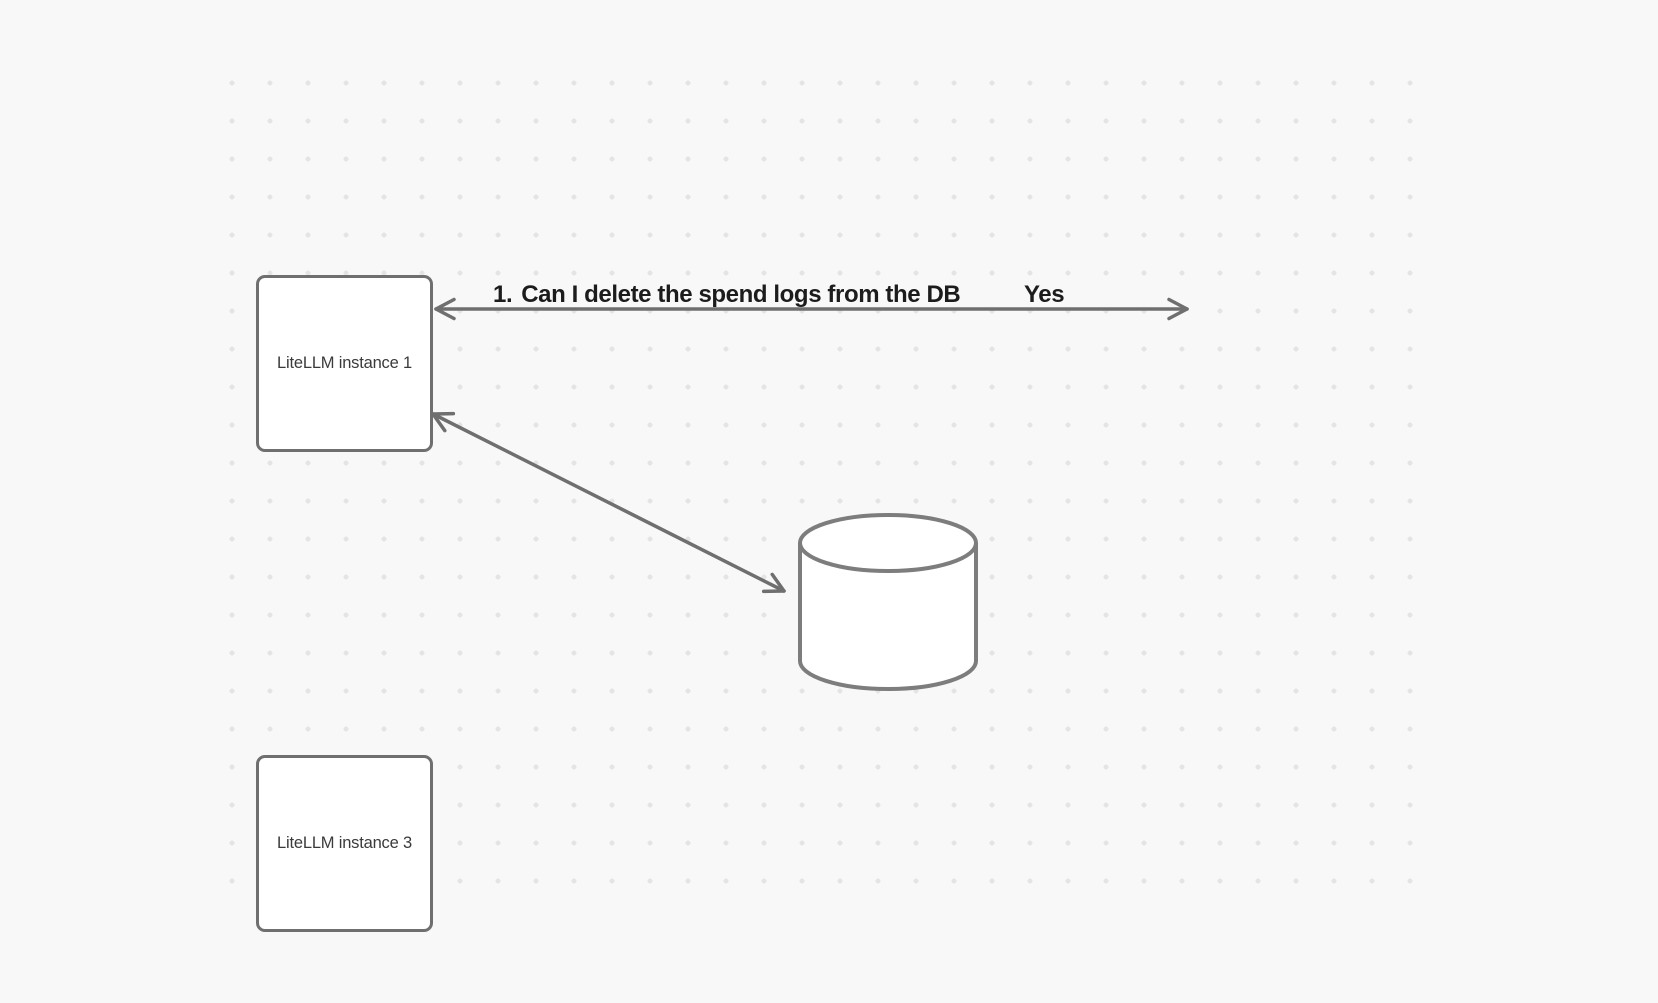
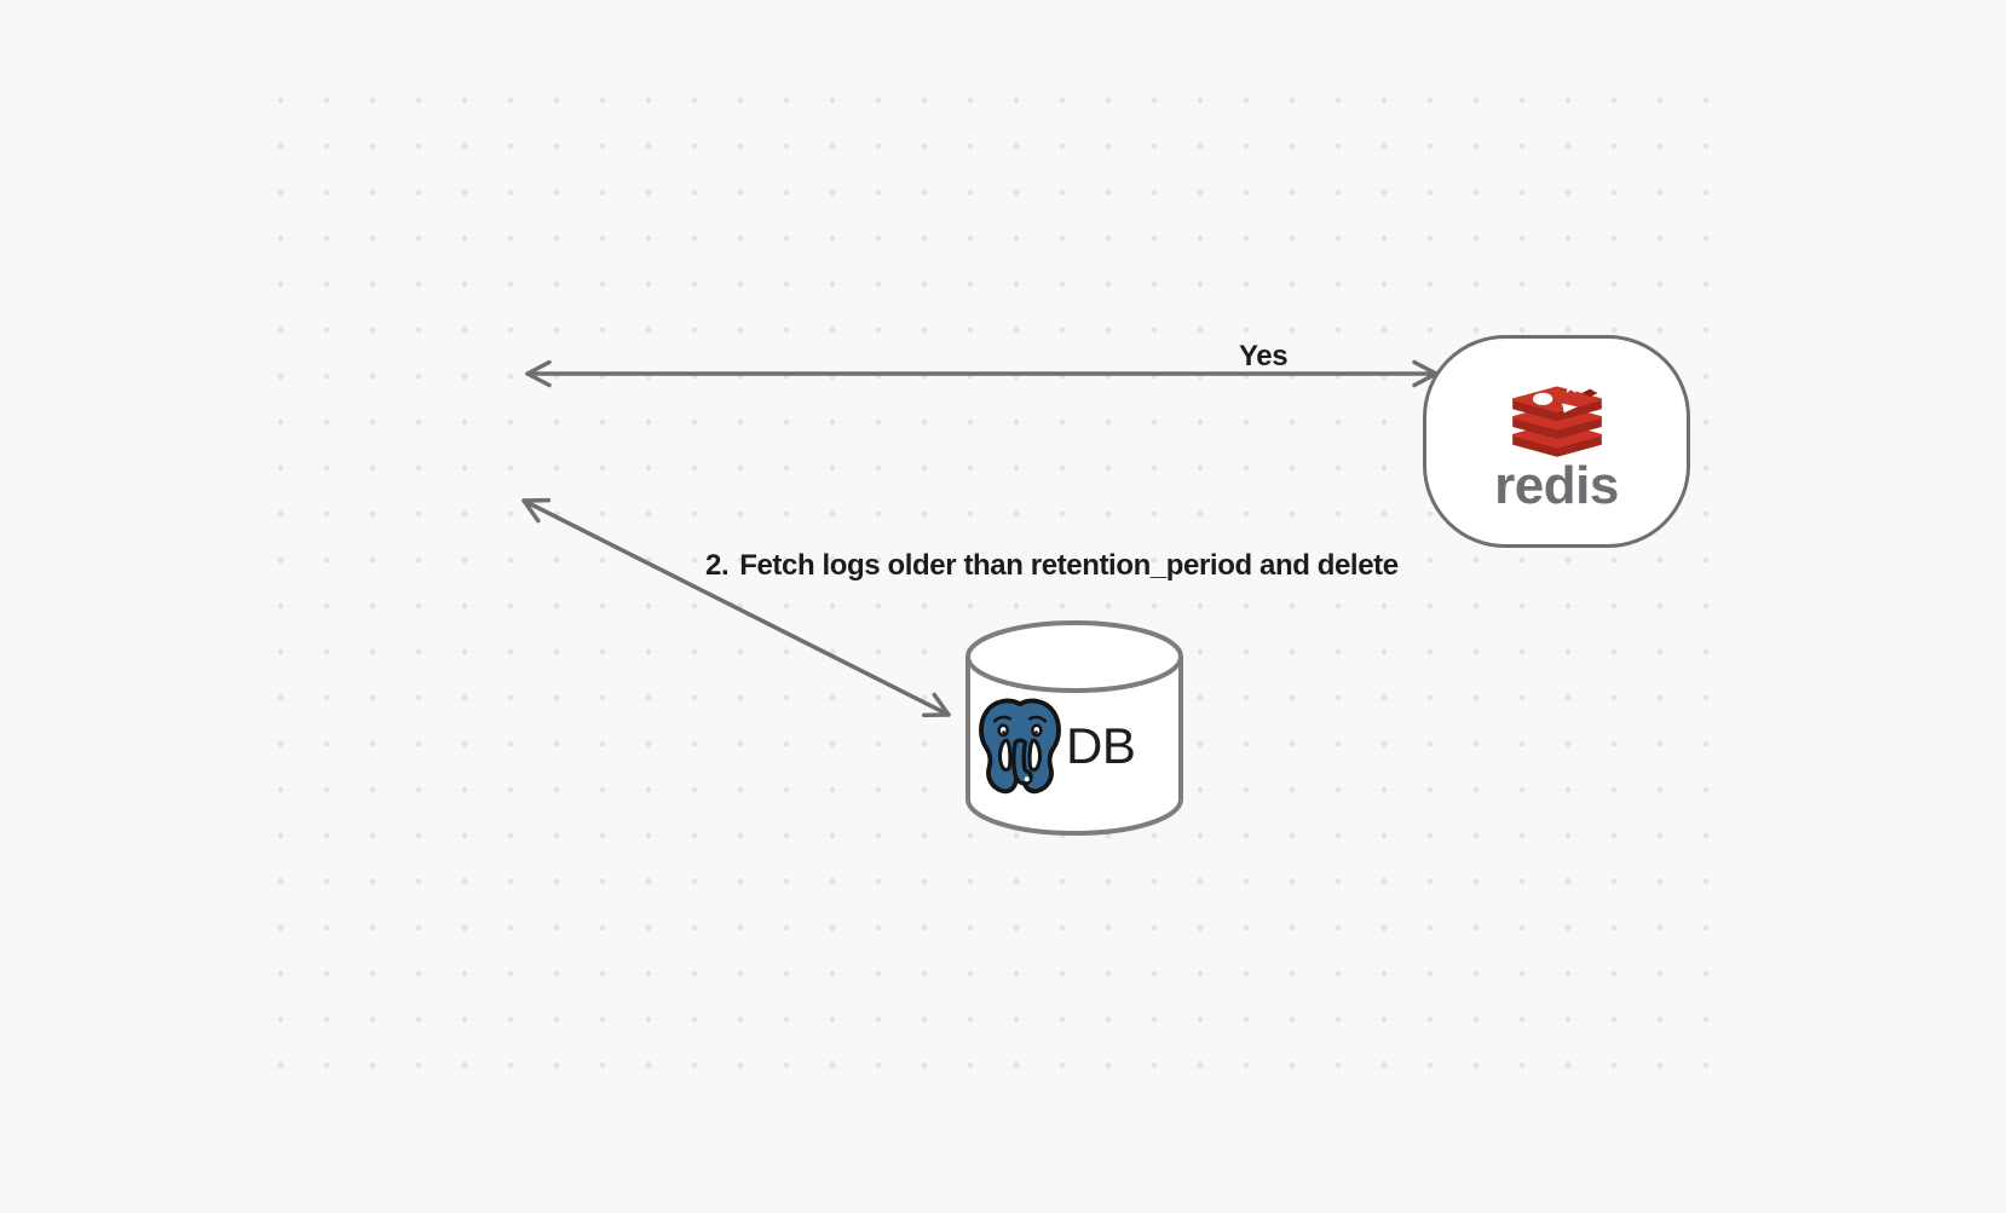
- LiteLLM instance 1
- LiteLLM instance 3
- 1.
- Can I delete the spend logs from the DB
  Yes
+ 2.
+ Fetch logs older than retention_period and delete
+ redis
+ DB
